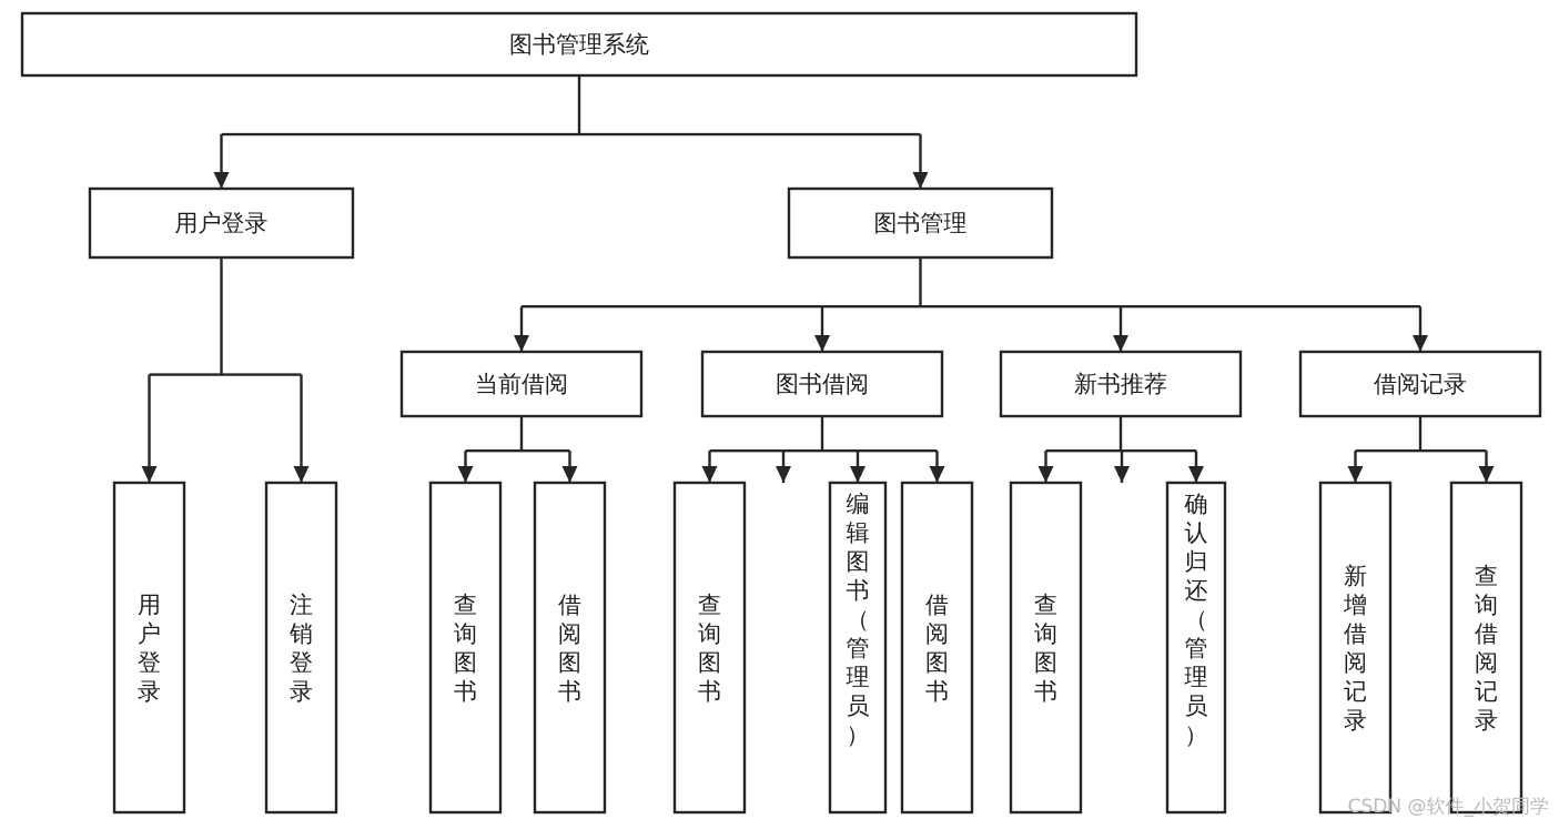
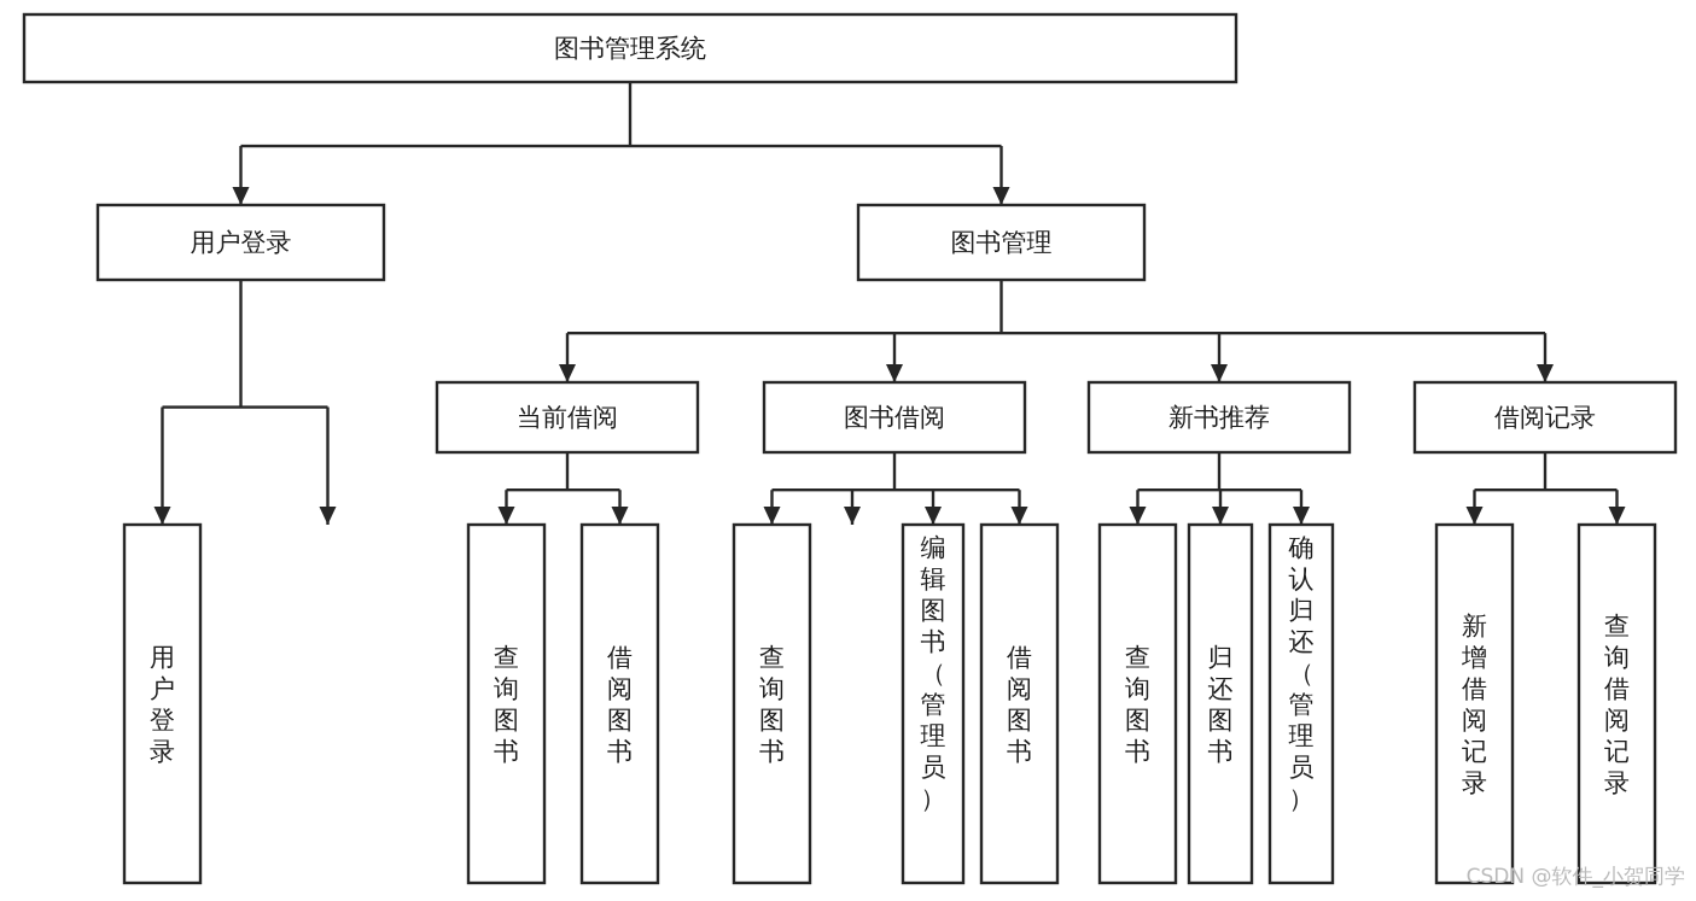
  图书管理系统
  用户登录
  图书管理
  当前借阅
  图书借阅
  新书推荐
  借阅记录
  用户登录
- 注销登录
  查询图书
  借阅图书
  查询图书
  编辑图书（管理员）
  借阅图书
  查询图书
+ 归还图书
  确认归还（管理员）
  新增借阅记录
  查询借阅记录
  CSDN @软件_小贺同学
